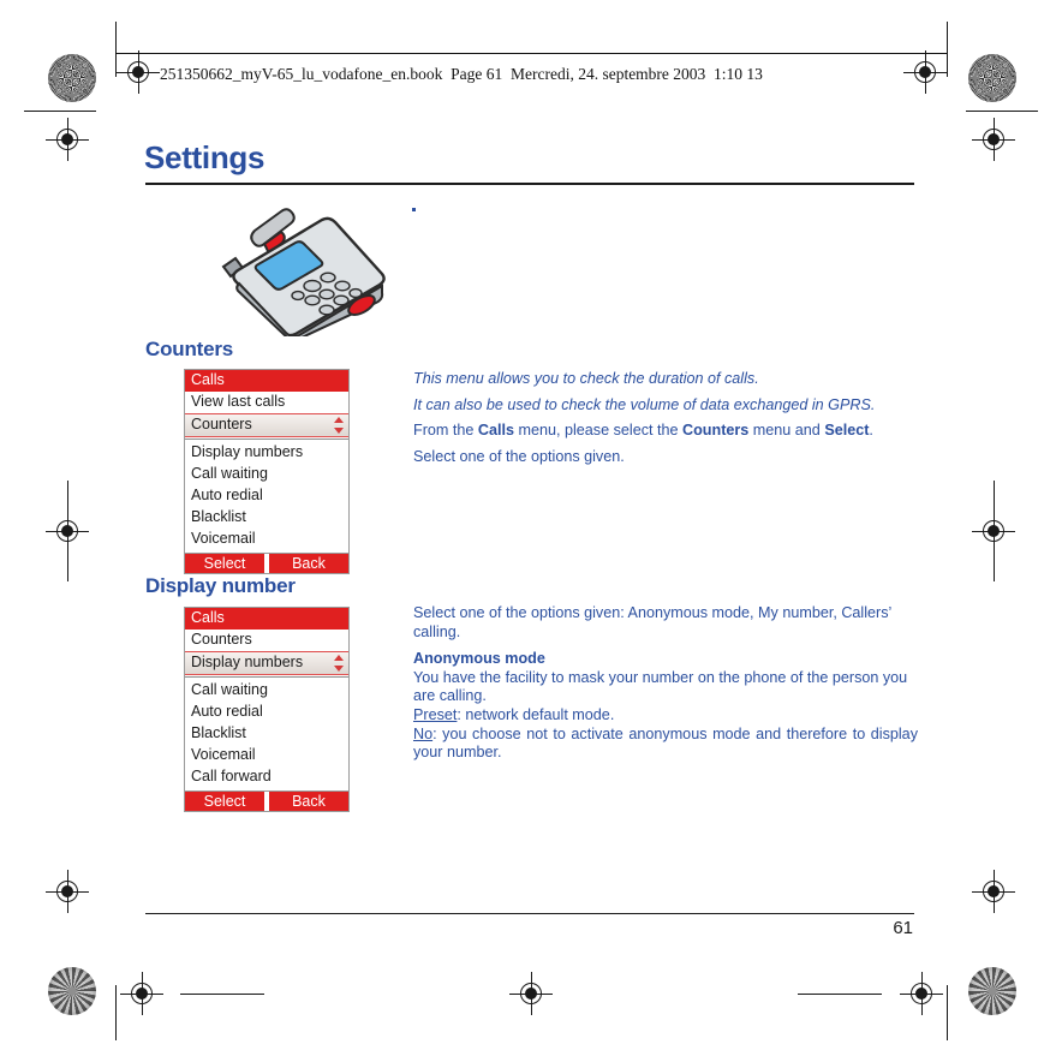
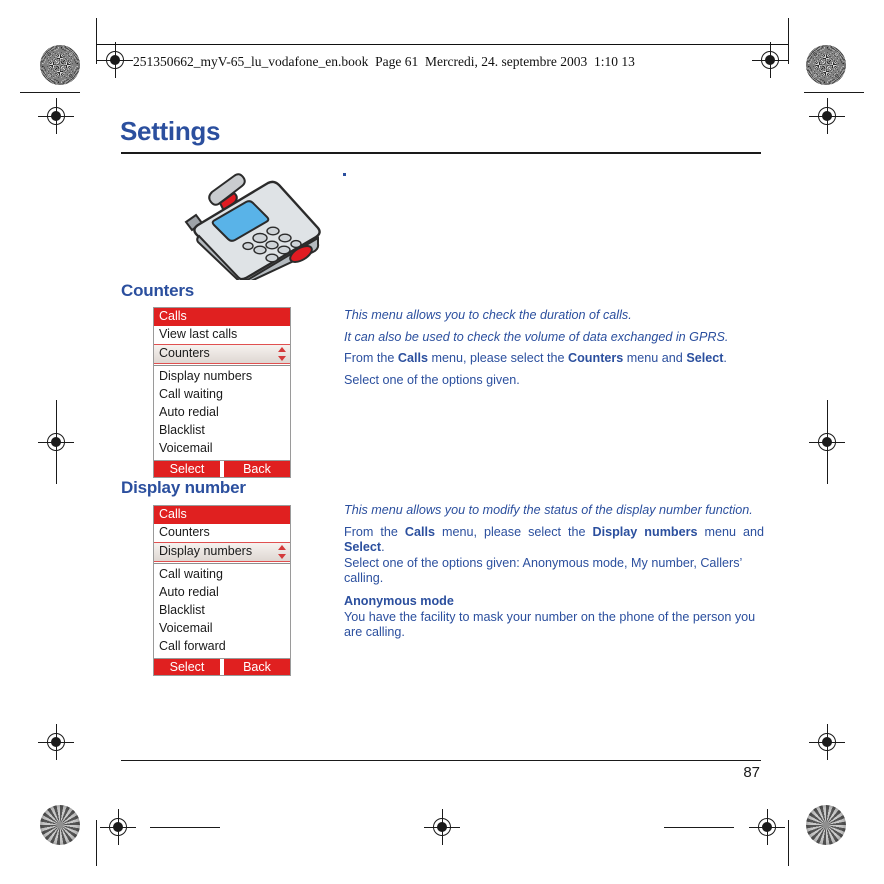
  251350662_myV-65_lu_vodafone_en.book Page 61 Mercredi, 24. septembre 2003 1:10 13
  Settings
  Counters
  Calls
  View last calls
  Counters
  Display numbers
  Call waiting
  Auto redial
  Blacklist
  Voicemail
  Select
  Back
  This menu allows you to check the duration of calls.
  It can also be used to check the volume of data exchanged in GPRS.
  From the Calls menu, please select the Counters menu and Select.
  Select one of the options given.
  Display number
  Calls
  Counters
  Display numbers
  Call waiting
  Auto redial
  Blacklist
  Voicemail
  Call forward
  Select
  Back
+ This menu allows you to modify the status of the display number function.
+ From the Calls menu, please select the Display numbers menu and Select.
  Select one of the options given: Anonymous mode, My number, Callers’ calling.
  Anonymous mode
  You have the facility to mask your number on the phone of the person you are calling.
- Preset: network default mode.
- No: you choose not to activate anonymous mode and therefore to display your number.
- 61
+ 87
